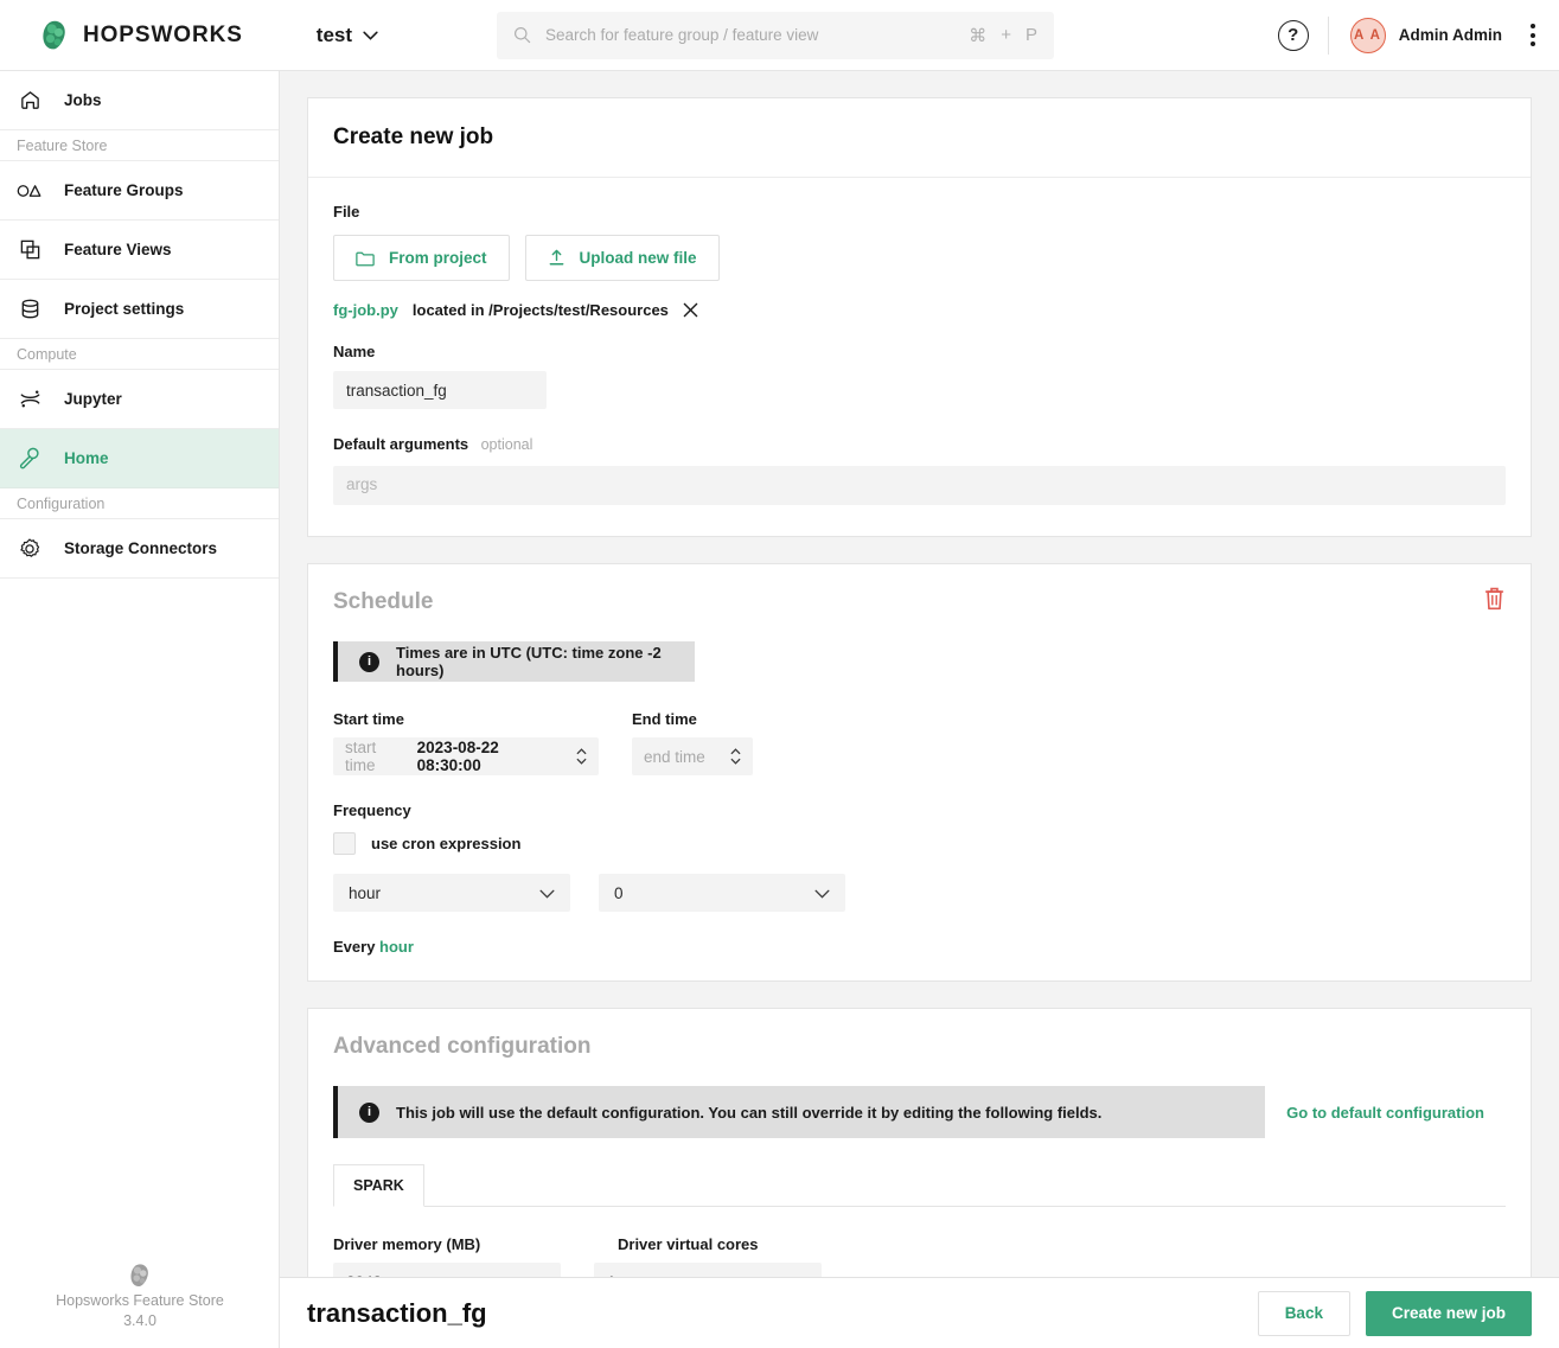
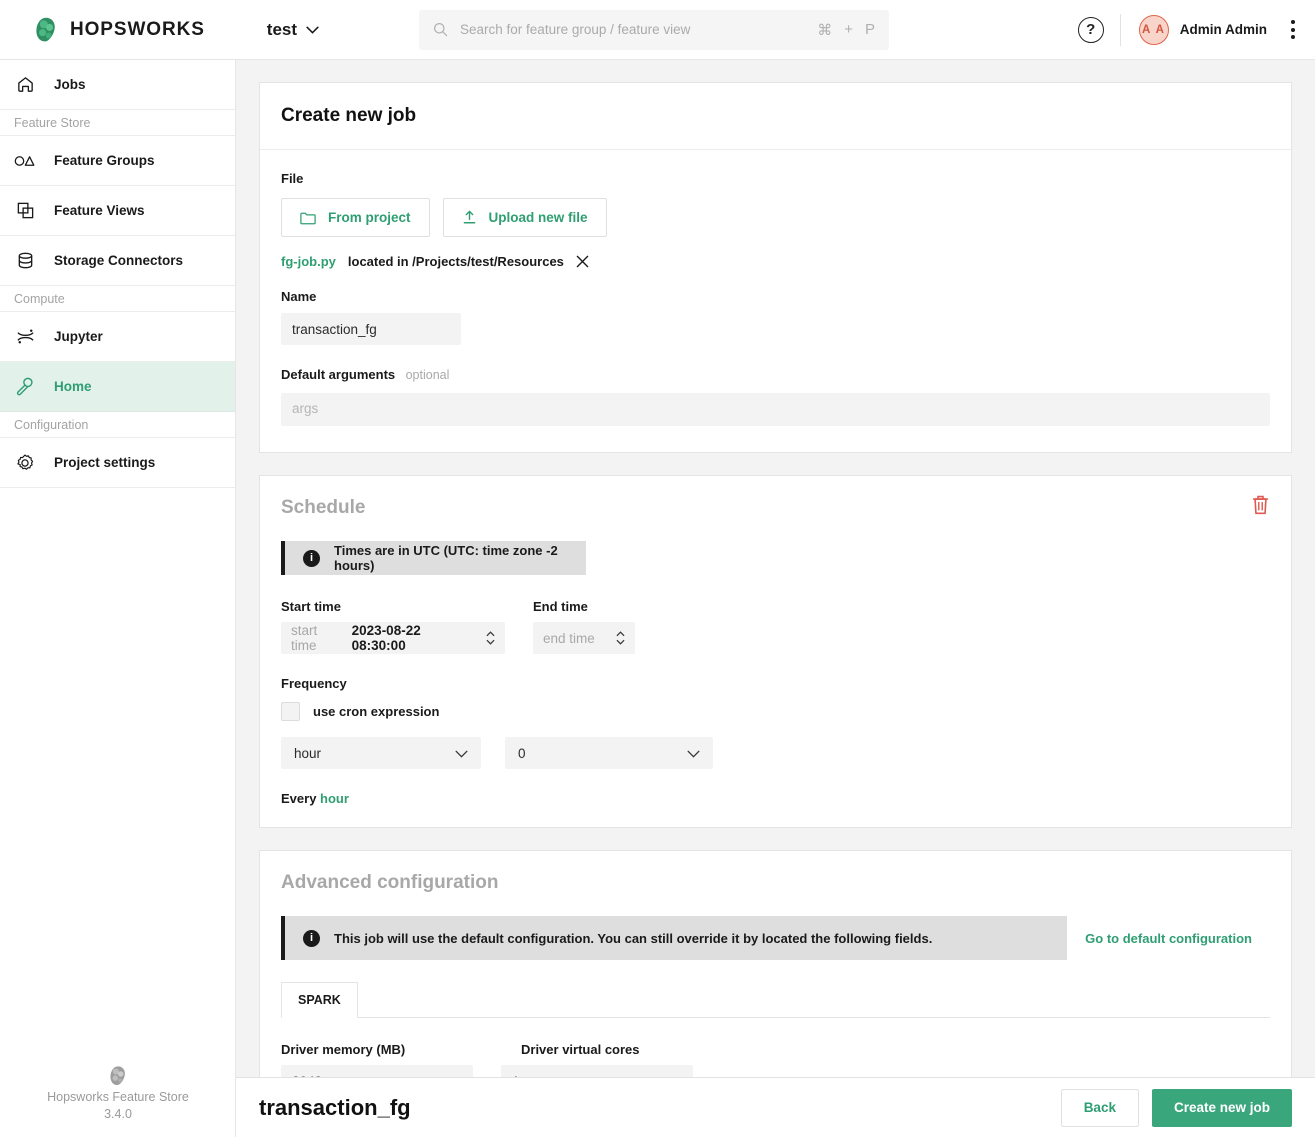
  HOPSWORKS
  test
  Search for feature group / feature view
  ⌘
  +
  P
  ?
  A A
  Admin Admin
  Jobs
  Feature Store
  Feature Groups
  Feature Views
- Project settings
+ Storage Connectors
  Compute
  Jupyter
  Home
  Configuration
- Storage Connectors
+ Project settings
  Hopsworks Feature Store
  3.4.0
  Create new job
  File
  From project
  Upload new file
  fg-job.py
  located in /Projects/test/Resources
  Name
  transaction_fg
  Default arguments optional
  args
  Schedule
  i
  Times are in UTC (UTC: time zone -2 hours)
  Start time
  End time
  start time
  2023-08-22 08:30:00
  end time
  Frequency
  use cron expression
  hour
  0
  Every hour
  Advanced configuration
  i
- This job will use the default configuration. You can still override it by editing the following fields.
+ This job will use the default configuration. You can still override it by located the following fields.
  Go to default configuration
  SPARK
  Driver memory (MB)
  Driver virtual cores
  transaction_fg
  Back
  Create new job
